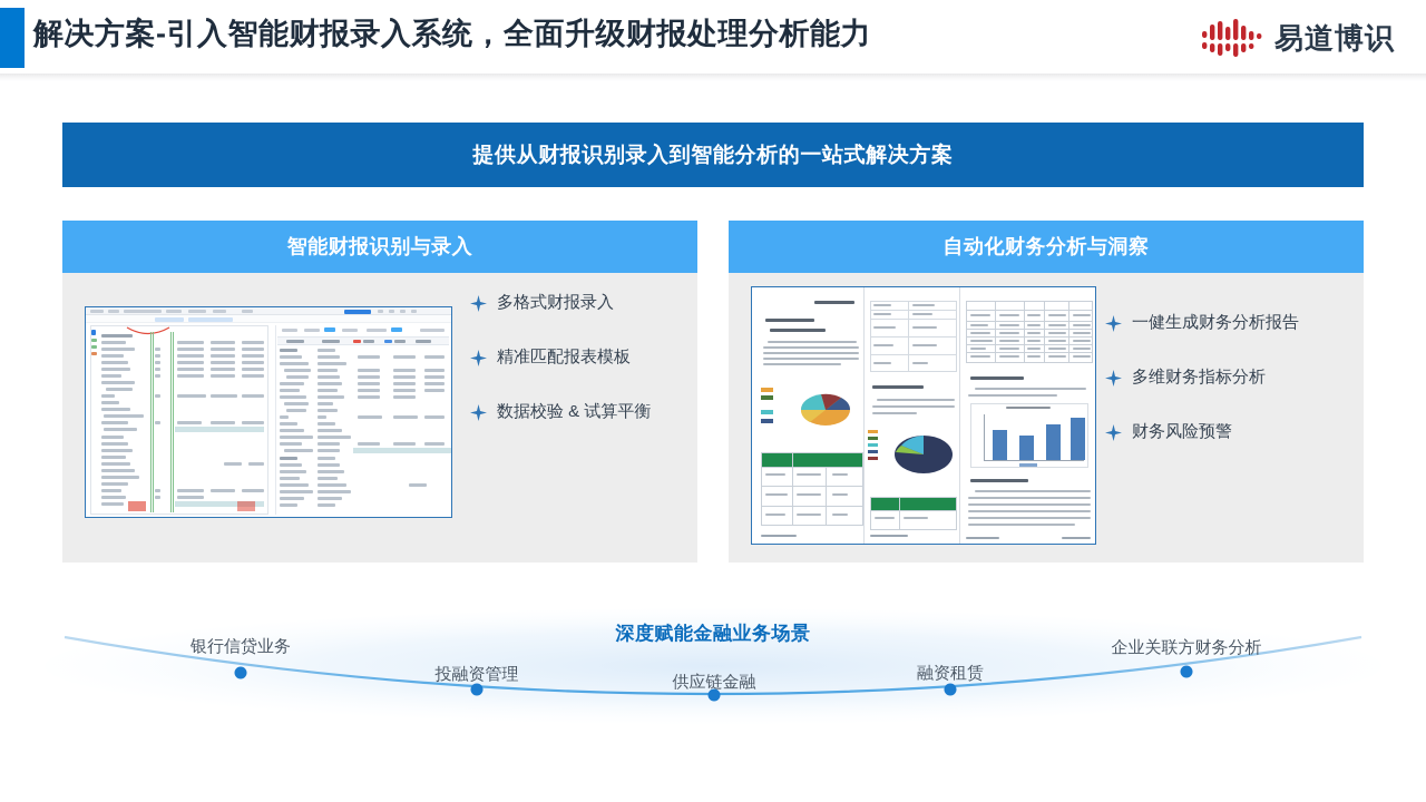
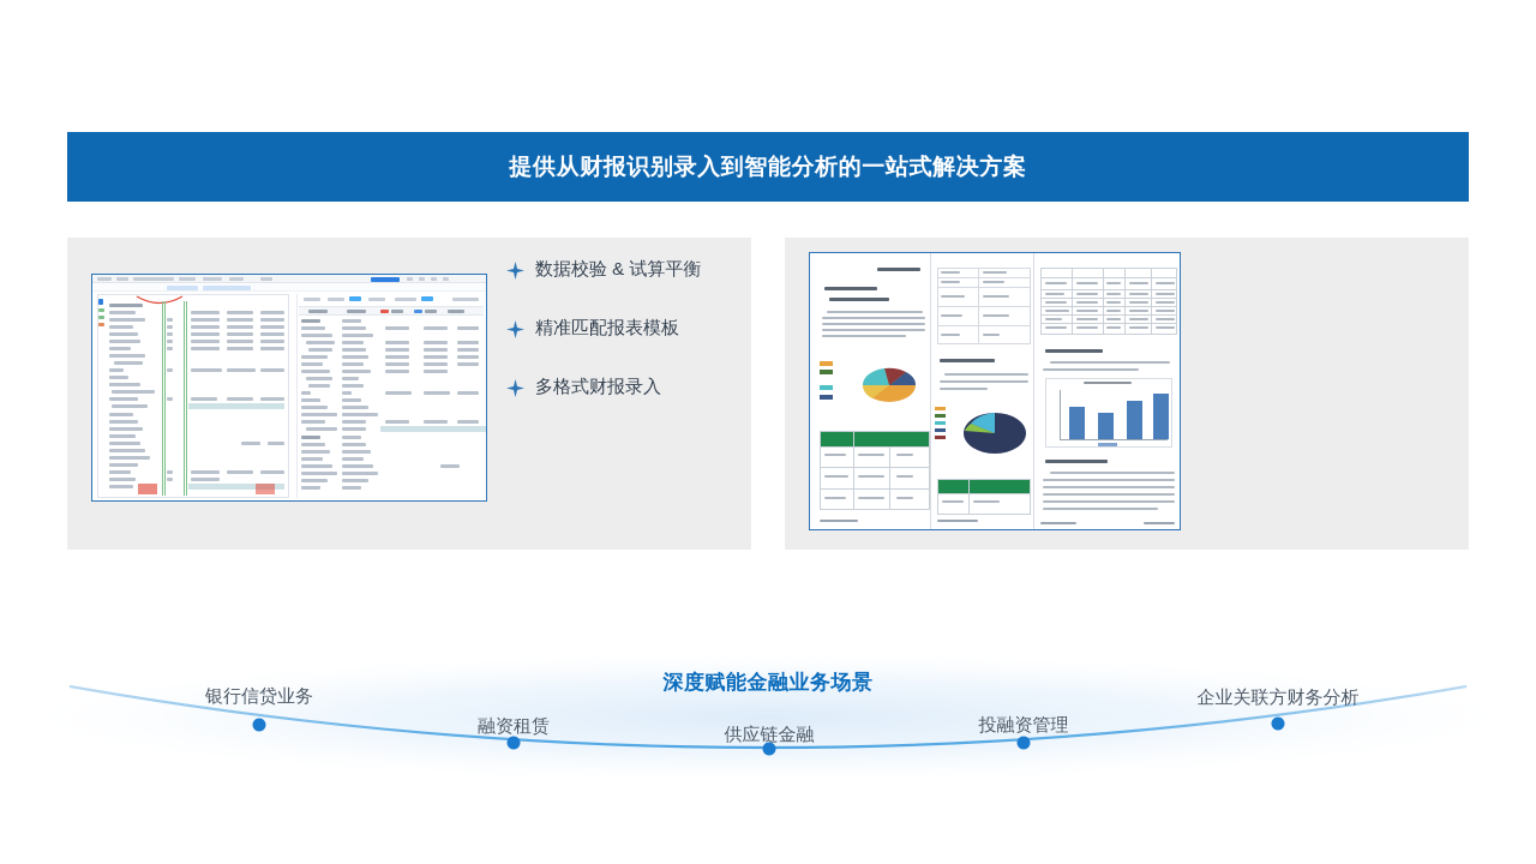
- 解决方案-引入智能财报录入系统，全面升级财报处理分析能力
- 易道博识
  提供从财报识别录入到智能分析的一站式解决方案
- 智能财报识别与录入
- 多格式财报录入
+ 数据校验 & 试算平衡
  精准匹配报表模板
- 数据校验 & 试算平衡
+ 多格式财报录入
- 自动化财务分析与洞察
- 一健生成财务分析报告
- 多维财务指标分析
- 财务风险预警
  深度赋能金融业务场景
  银行信贷业务
- 投融资管理
+ 融资租赁
  供应链金融
- 融资租赁
+ 投融资管理
  企业关联方财务分析
